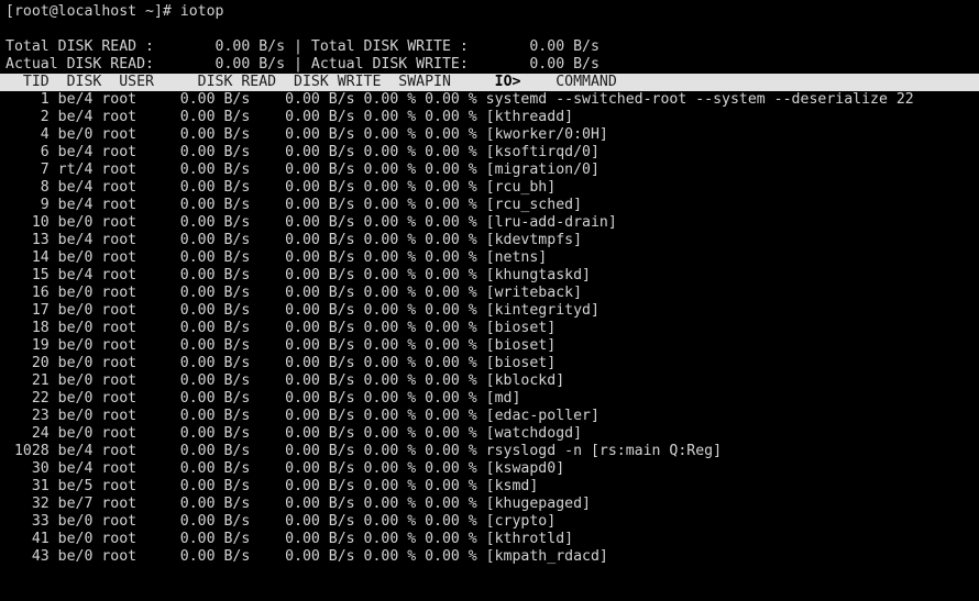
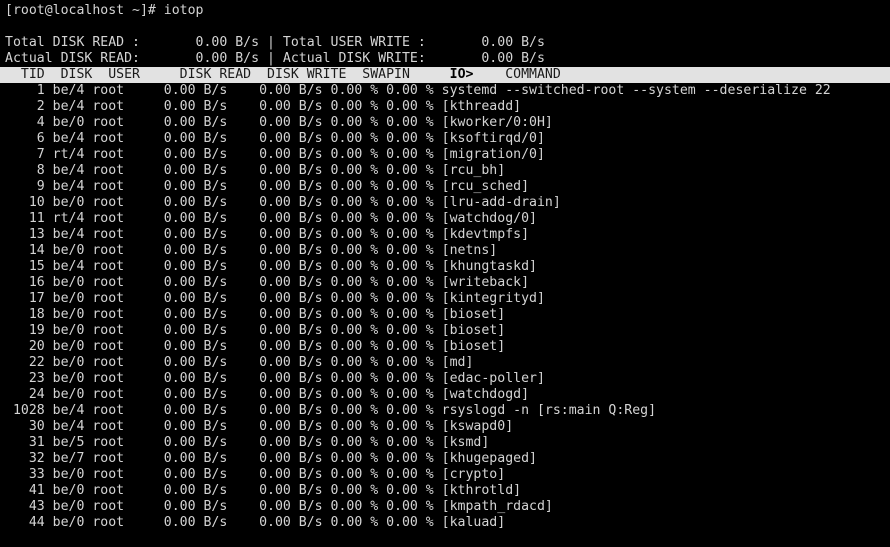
  [root@localhost ~]# iotop
- Total DISK READ : 0.00 B/s | Total DISK WRITE : 0.00 B/s
+ Total DISK READ : 0.00 B/s | Total USER WRITE : 0.00 B/s
  Actual DISK READ: 0.00 B/s | Actual DISK WRITE: 0.00 B/s
  TID DISK USER DISK READ DISK WRITE SWAPIN IO> COMMAND
  1 be/4 root 0.00 B/s 0.00 B/s 0.00 % 0.00 % systemd --switched-root --system --deserialize 22
  2 be/4 root 0.00 B/s 0.00 B/s 0.00 % 0.00 % [kthreadd]
  4 be/0 root 0.00 B/s 0.00 B/s 0.00 % 0.00 % [kworker/0:0H]
  6 be/4 root 0.00 B/s 0.00 B/s 0.00 % 0.00 % [ksoftirqd/0]
  7 rt/4 root 0.00 B/s 0.00 B/s 0.00 % 0.00 % [migration/0]
  8 be/4 root 0.00 B/s 0.00 B/s 0.00 % 0.00 % [rcu_bh]
  9 be/4 root 0.00 B/s 0.00 B/s 0.00 % 0.00 % [rcu_sched]
  10 be/0 root 0.00 B/s 0.00 B/s 0.00 % 0.00 % [lru-add-drain]
+ 11 rt/4 root 0.00 B/s 0.00 B/s 0.00 % 0.00 % [watchdog/0]
  13 be/4 root 0.00 B/s 0.00 B/s 0.00 % 0.00 % [kdevtmpfs]
  14 be/0 root 0.00 B/s 0.00 B/s 0.00 % 0.00 % [netns]
  15 be/4 root 0.00 B/s 0.00 B/s 0.00 % 0.00 % [khungtaskd]
  16 be/0 root 0.00 B/s 0.00 B/s 0.00 % 0.00 % [writeback]
  17 be/0 root 0.00 B/s 0.00 B/s 0.00 % 0.00 % [kintegrityd]
  18 be/0 root 0.00 B/s 0.00 B/s 0.00 % 0.00 % [bioset]
  19 be/0 root 0.00 B/s 0.00 B/s 0.00 % 0.00 % [bioset]
  20 be/0 root 0.00 B/s 0.00 B/s 0.00 % 0.00 % [bioset]
- 21 be/0 root 0.00 B/s 0.00 B/s 0.00 % 0.00 % [kblockd]
  22 be/0 root 0.00 B/s 0.00 B/s 0.00 % 0.00 % [md]
  23 be/0 root 0.00 B/s 0.00 B/s 0.00 % 0.00 % [edac-poller]
  24 be/0 root 0.00 B/s 0.00 B/s 0.00 % 0.00 % [watchdogd]
  1028 be/4 root 0.00 B/s 0.00 B/s 0.00 % 0.00 % rsyslogd -n [rs:main Q:Reg]
  30 be/4 root 0.00 B/s 0.00 B/s 0.00 % 0.00 % [kswapd0]
  31 be/5 root 0.00 B/s 0.00 B/s 0.00 % 0.00 % [ksmd]
  32 be/7 root 0.00 B/s 0.00 B/s 0.00 % 0.00 % [khugepaged]
  33 be/0 root 0.00 B/s 0.00 B/s 0.00 % 0.00 % [crypto]
  41 be/0 root 0.00 B/s 0.00 B/s 0.00 % 0.00 % [kthrotld]
  43 be/0 root 0.00 B/s 0.00 B/s 0.00 % 0.00 % [kmpath_rdacd]
+ 44 be/0 root 0.00 B/s 0.00 B/s 0.00 % 0.00 % [kaluad]
